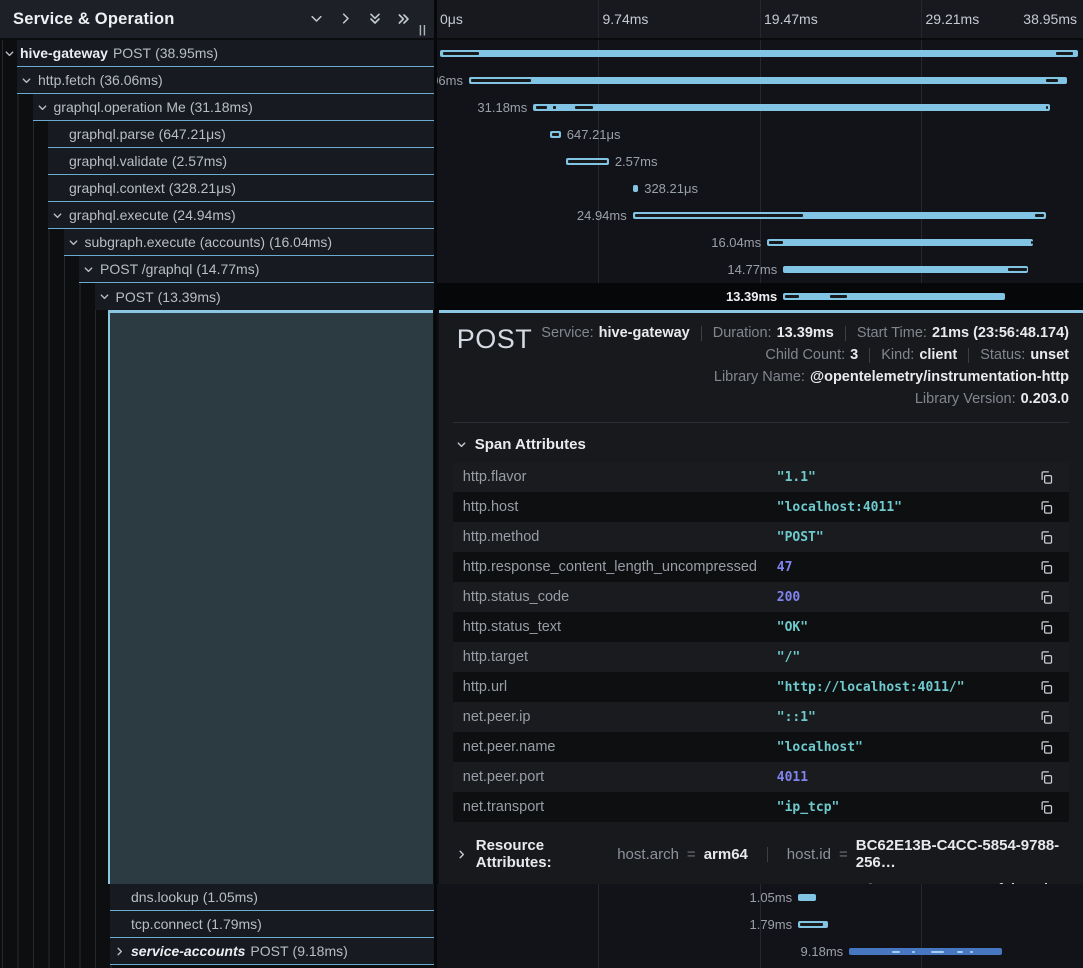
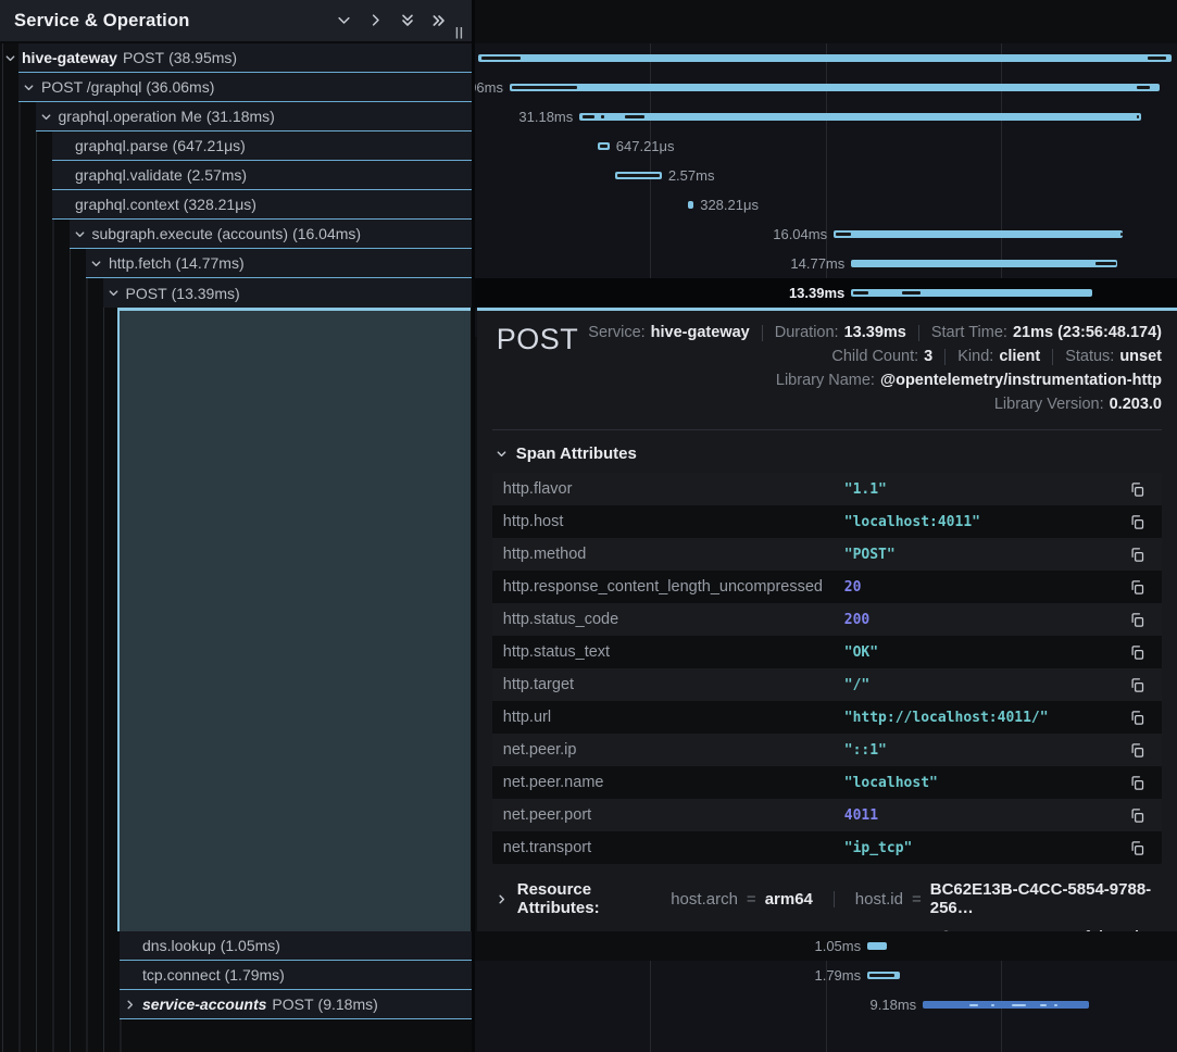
  Service & Operation
  ||
- 0μs
- 9.74ms
- 19.47ms
- 29.21ms
- 38.95ms
  hive-gateway
  POST
  (38.95ms)
- http.fetch
+ POST /graphql
  (36.06ms)
  graphql.operation Me
  (31.18ms)
  31.18ms
  graphql.parse
  (647.21μs)
  647.21μs
  graphql.validate
  (2.57ms)
  2.57ms
  graphql.context
  (328.21μs)
  328.21μs
- graphql.execute
- (24.94ms)
- 24.94ms
  subgraph.execute (accounts)
  (16.04ms)
  16.04ms
- POST /graphql
+ http.fetch
  (14.77ms)
  14.77ms
  POST
  (13.39ms)
  13.39ms
  POST
  Service:
  hive-gateway
  Duration:
  13.39ms
  Start Time:
  21ms (23:56:48.174)
  Child Count:
  3
  Kind:
  client
  Status:
  unset
  Library Name:
  @opentelemetry/instrumentation-http
  Library Version:
  0.203.0
  Span Attributes
  http.flavor
  "1.1"
  http.host
  "localhost:4011"
  http.method
  "POST"
  http.response_content_length_uncompressed
- 47
+ 20
  http.status_code
  200
  http.status_text
  "OK"
  http.target
  "/"
  http.url
  "http://localhost:4011/"
  net.peer.ip
  "::1"
  net.peer.name
  "localhost"
  net.peer.port
  4011
  net.transport
  "ip_tcp"
  Resource Attributes:
  host.arch
  =
  arm64
  host.id
  =
  BC62E13B-C4CC-5854-9788-256…
  dns.lookup
  (1.05ms)
  1.05ms
  tcp.connect
  (1.79ms)
  1.79ms
  service-accounts
  POST
  (9.18ms)
  9.18ms
